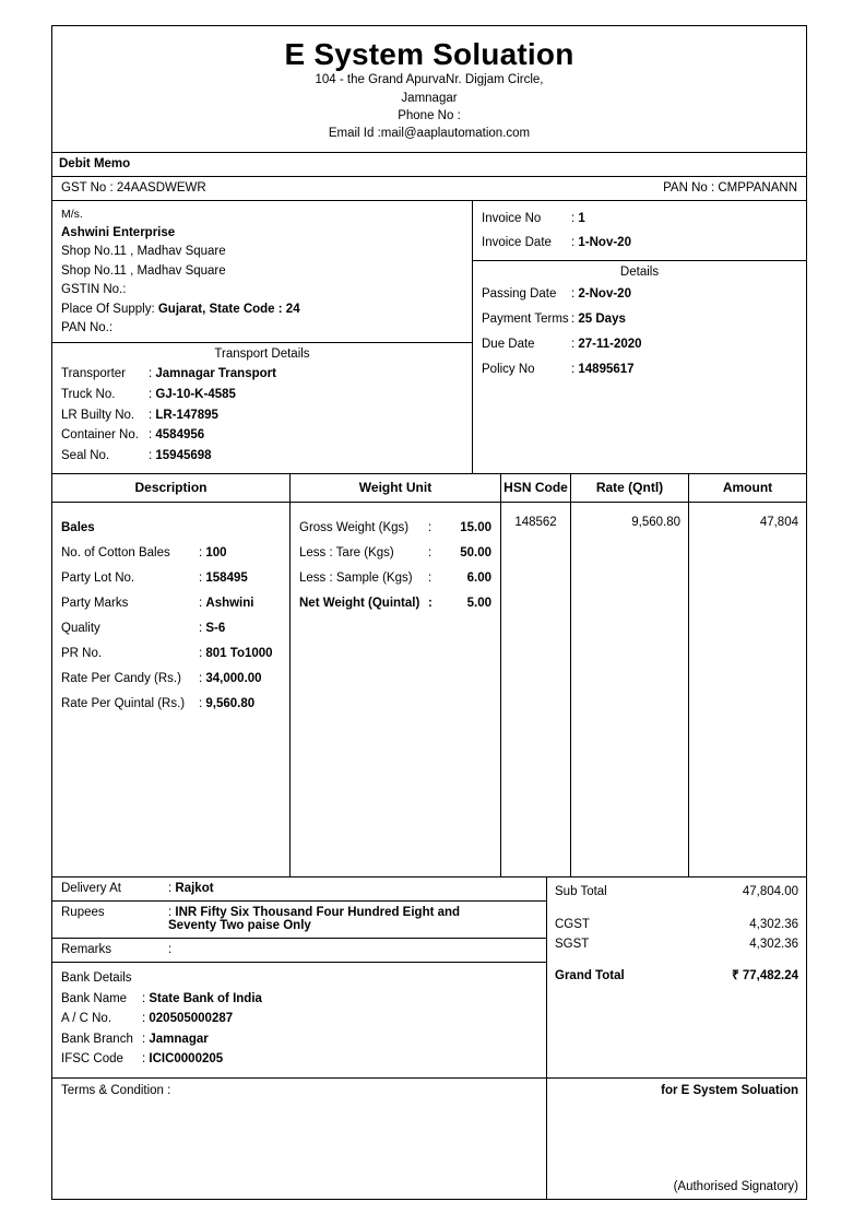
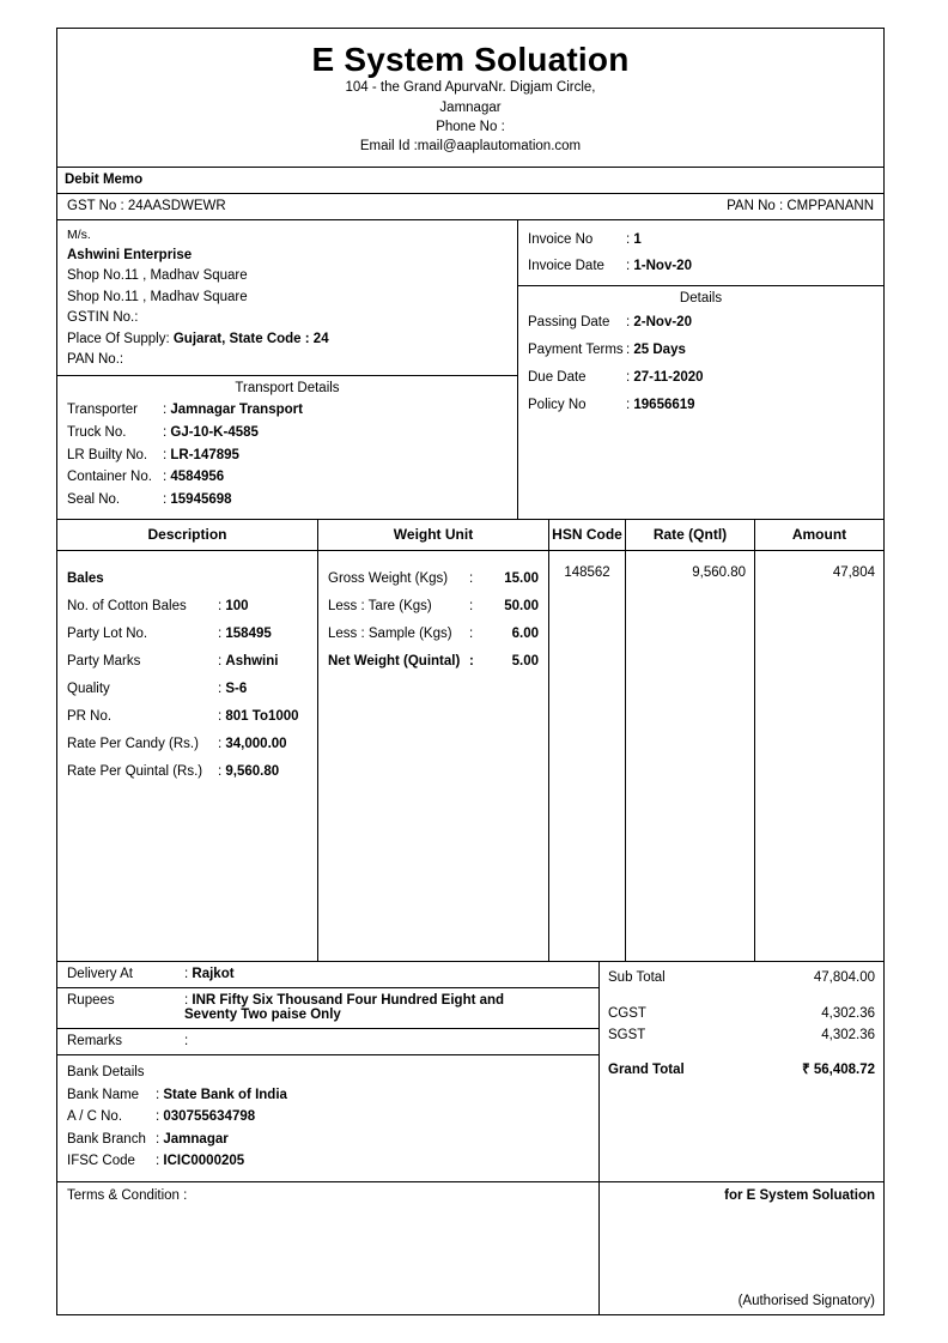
  E System Soluation
  104 - the Grand ApurvaNr. Digjam Circle,
  Jamnagar
  Phone No :
  Email Id :mail@aaplautomation.com
  Debit Memo
  GST No : 24AASDWEWR
  PAN No : CMPPANANN
  M/s.
  Ashwini Enterprise
  Shop No.11 , Madhav Square
  Shop No.11 , Madhav Square
  GSTIN No.:
  Place Of Supply: Gujarat, State Code : 24
  PAN No.:
  Transport Details
  Transporter : Jamnagar Transport
  Truck No. : GJ-10-K-4585
  LR Builty No. : LR-147895
  Container No. : 4584956
  Seal No. : 15945698
  Invoice No : 1
  Invoice Date : 1-Nov-20
  Details
  Passing Date : 2-Nov-20
  Payment Terms : 25 Days
  Due Date : 27-11-2020
- Policy No : 14895617
+ Policy No : 19656619
  Description
  Weight Unit
  HSN Code
  Rate (Qntl)
  Amount
  Bales
  No. of Cotton Bales : 100
  Party Lot No. : 158495
  Party Marks : Ashwini
  Quality : S-6
  PR No. : 801 To1000
  Rate Per Candy (Rs.) : 34,000.00
  Rate Per Quintal (Rs.) : 9,560.80
  Gross Weight (Kgs)
  :
  15.00
  Less : Tare (Kgs)
  :
  50.00
  Less : Sample (Kgs)
  :
  6.00
  Net Weight (Quintal)
  :
  5.00
  148562
  9,560.80
  47,804
  Delivery At : Rajkot
  Rupees : INR Fifty Six Thousand Four Hundred Eight and
  Seventy Two paise Only
  Remarks :
  Bank Details
  Bank Name : State Bank of India
- A / C No. : 020505000287
+ A / C No. : 030755634798
  Bank Branch : Jamnagar
  IFSC Code : ICIC0000205
  Sub Total
  47,804.00
  CGST
  4,302.36
  SGST
  4,302.36
  Grand Total
- ₹ 77,482.24
+ ₹ 56,408.72
  Terms & Condition :
  for E System Soluation
  (Authorised Signatory)
